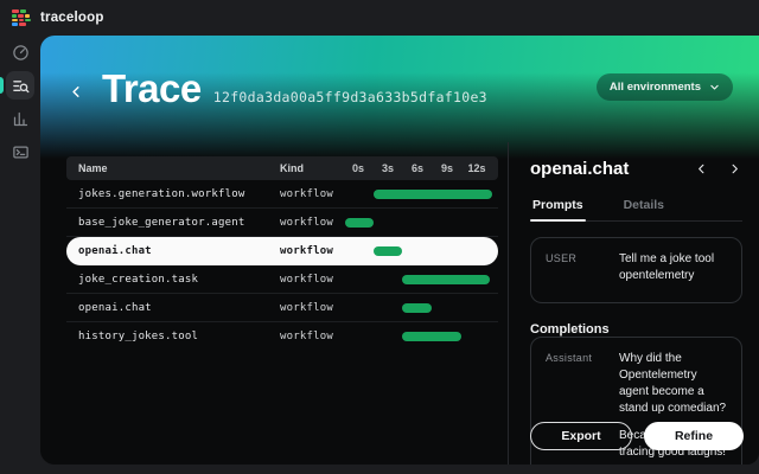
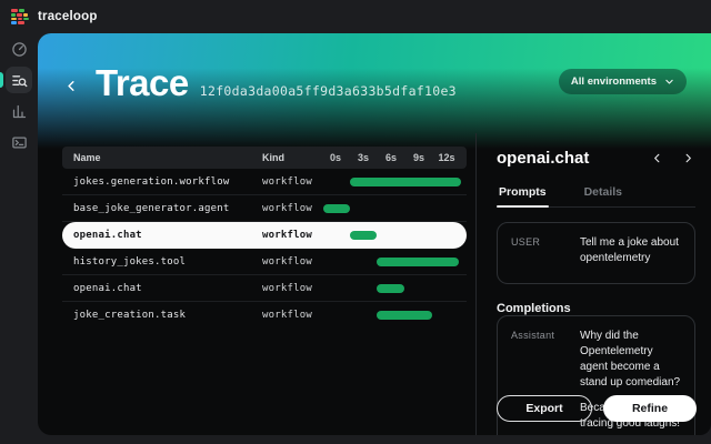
  traceloop
  Trace
  12f0da3da00a5ff9d3a633b5dfaf10e3
  All environments
  Name
  Kind
  0s
  3s
  6s
  9s
  12s
  jokes.generation.workflow
  workflow
  base_joke_generator.agent
  workflow
  openai.chat
  workflow
- joke_creation.task
+ history_jokes.tool
  workflow
  openai.chat
  workflow
- history_jokes.tool
+ joke_creation.task
  workflow
  openai.chat
  Prompts
  Details
  USER
- Tell me a joke tool opentelemetry
+ Tell me a joke about opentelemetry
  Completions
  Assistant
  Why did the Opentelemetry agent become a stand up comedian?
  Export
  Refine
